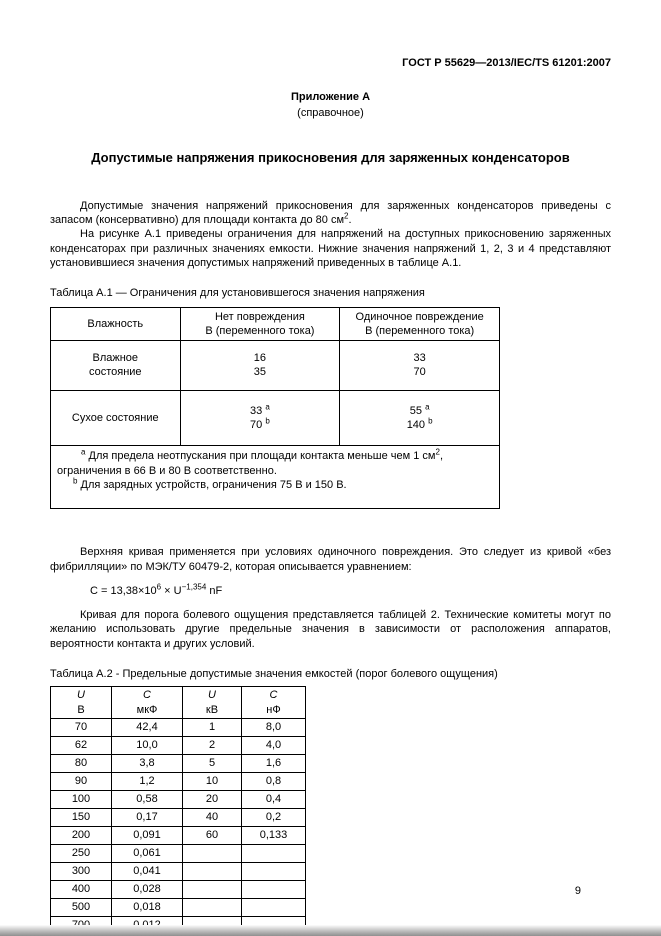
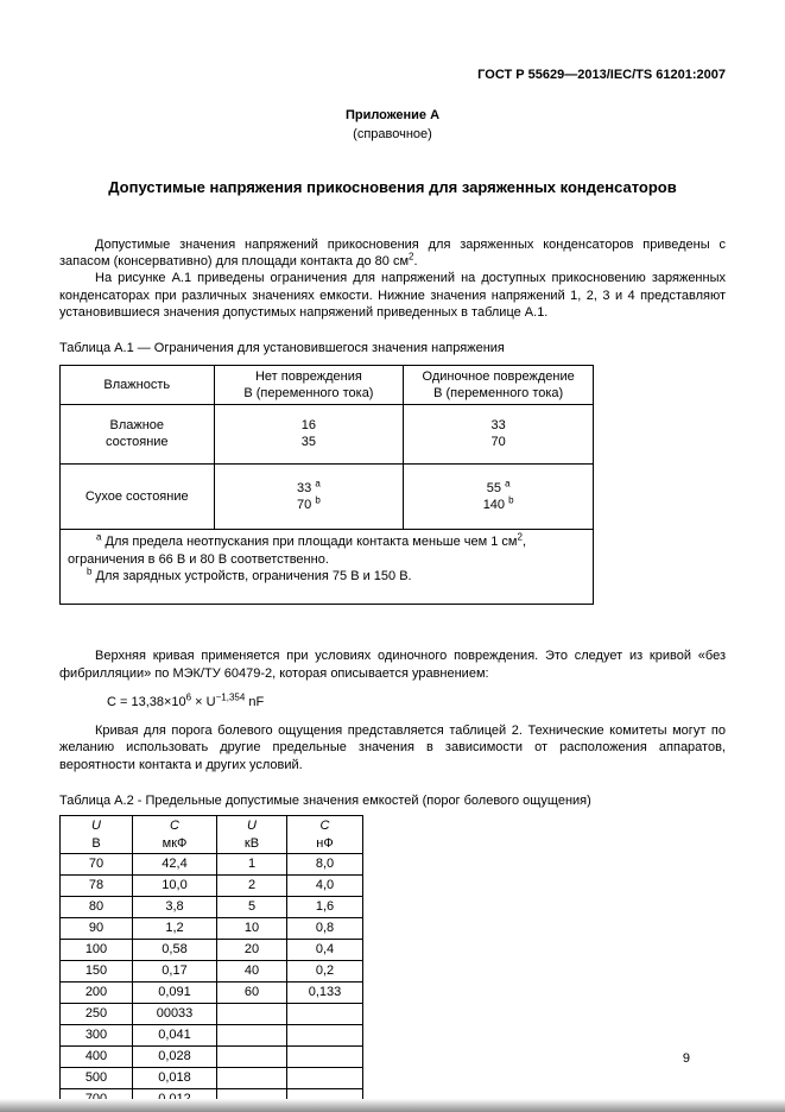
  ГОСТ Р 55629—2013/IEC/TS 61201:2007
  Приложение А
  (справочное)
  Допустимые напряжения прикосновения для заряженных конденсаторов
  Допустимые значения напряжений прикосновения для заряженных конденсаторов приведены с запасом (консервативно) для площади контакта до 80 см2.
  На рисунке А.1 приведены ограничения для напряжений на доступных прикосновению заряженных конденсаторах при различных значениях емкости. Нижние значения напряжений 1, 2, 3 и 4 представляют установившиеся значения допустимых напряжений приведенных в таблице А.1.
  Таблица А.1 — Ограничения для установившегося значения напряжения
  Влажность	Нет повреждения В (переменного тока)	Одиночное повреждение В (переменного тока)
  Влажное состояние	16 35	33 70
  Сухое состояние	33 a 70 b	55 a 140 b
  a Для предела неотпускания при площади контакта меньше чем 1 см2, ограничения в 66 В и 80 В соответственно. b Для зарядных устройств, ограничения 75 В и 150 В.
  Верхняя кривая применяется при условиях одиночного повреждения. Это следует из кривой «без фибрилляции» по МЭК/ТУ 60479-2, которая описывается уравнением:
  C = 13,38×106 × U−1,354 nF
  Кривая для порога болевого ощущения представляется таблицей 2. Технические комитеты могут по желанию использовать другие предельные значения в зависимости от расположения аппаратов, вероятности контакта и других условий.
  Таблица А.2 - Предельные допустимые значения емкостей (порог болевого ощущения)
  UВ	CмкФ	UкВ	CнФ
  70	42,4	1	8,0
- 62	10,0	2	4,0
+ 78	10,0	2	4,0
  80	3,8	5	1,6
  90	1,2	10	0,8
  100	0,58	20	0,4
  150	0,17	40	0,2
  200	0,091	60	0,133
- 250	0,061
+ 250	00033
  300	0,041
  400	0,028
  500	0,018
  9
